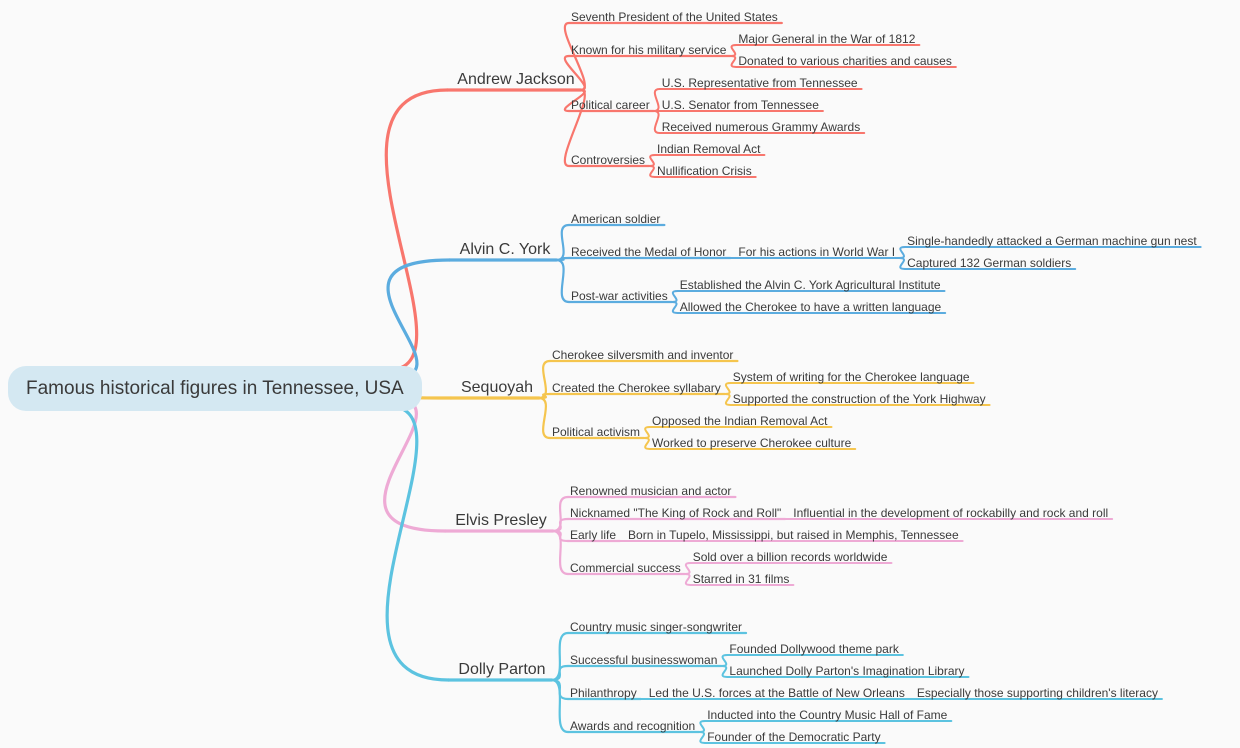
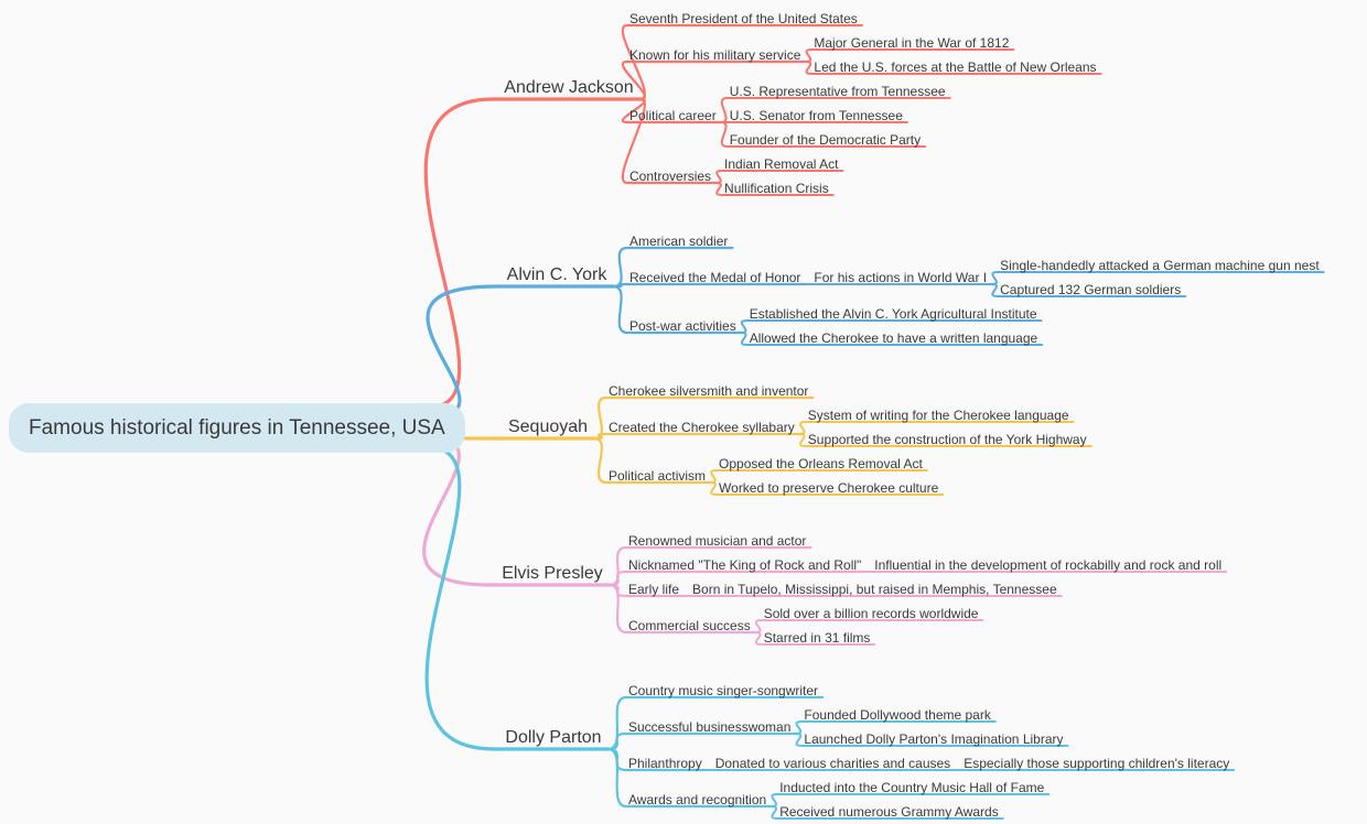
  Andrew Jackson
  Seventh President of the United States
  Known for his military service
  Major General in the War of 1812
- Donated to various charities and causes
+ Led the U.S. forces at the Battle of New Orleans
  Political career
  U.S. Representative from Tennessee
  U.S. Senator from Tennessee
- Received numerous Grammy Awards
+ Founder of the Democratic Party
  Controversies
  Indian Removal Act
  Nullification Crisis
  Alvin C. York
  American soldier
  Received the Medal of Honor
  For his actions in World War I
  Single-handedly attacked a German machine gun nest
  Captured 132 German soldiers
  Post-war activities
  Established the Alvin C. York Agricultural Institute
  Allowed the Cherokee to have a written language
  Sequoyah
  Cherokee silversmith and inventor
  Created the Cherokee syllabary
  System of writing for the Cherokee language
  Supported the construction of the York Highway
  Political activism
- Opposed the Indian Removal Act
+ Opposed the Orleans Removal Act
  Worked to preserve Cherokee culture
  Elvis Presley
  Renowned musician and actor
  Nicknamed "The King of Rock and Roll"
  Influential in the development of rockabilly and rock and roll
  Early life
  Born in Tupelo, Mississippi, but raised in Memphis, Tennessee
  Commercial success
  Sold over a billion records worldwide
  Starred in 31 films
  Dolly Parton
  Country music singer-songwriter
  Successful businesswoman
  Founded Dollywood theme park
  Launched Dolly Parton's Imagination Library
  Philanthropy
- Led the U.S. forces at the Battle of New Orleans
+ Donated to various charities and causes
  Especially those supporting children's literacy
  Awards and recognition
  Inducted into the Country Music Hall of Fame
- Founder of the Democratic Party
+ Received numerous Grammy Awards
  Famous historical figures in Tennessee, USA
